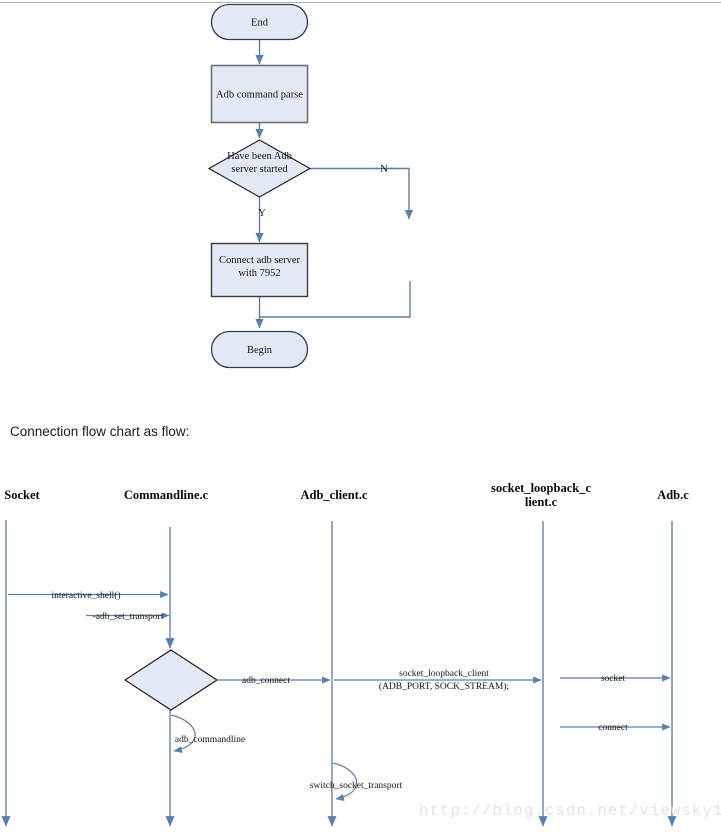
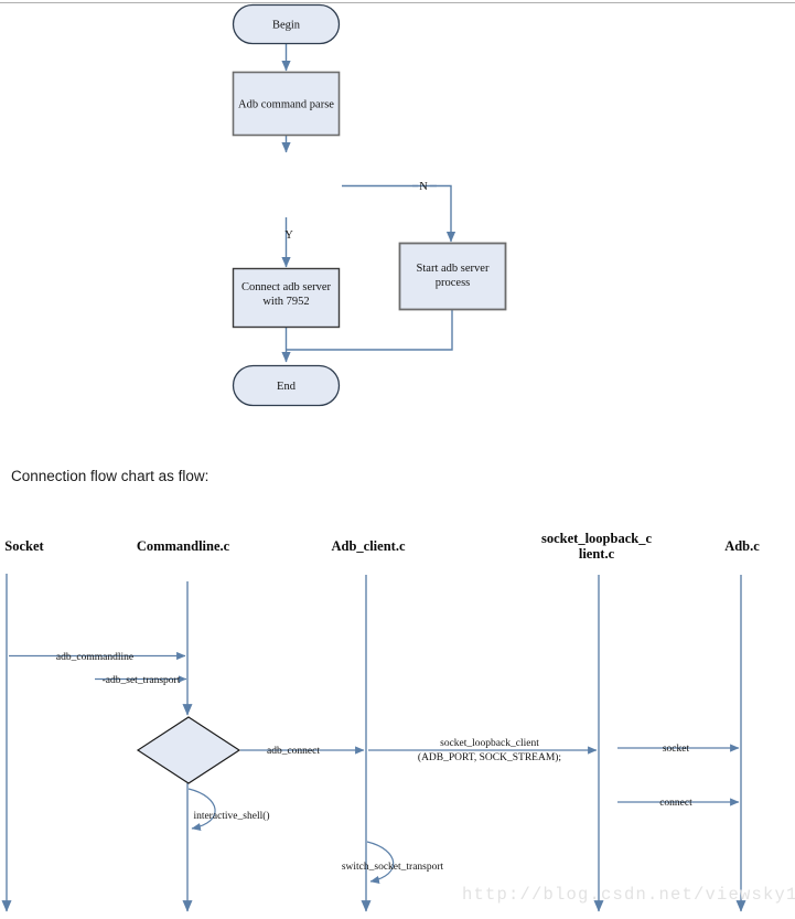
- End
+ Begin
  Adb command parse
- Have been Adb
- server started
  N
  Y
  Connect adb server
  with 7952
+ Start adb server
+ process
- Begin
+ End
  Socket
  Commandline.c
  Adb_client.c
  socket_loopback_c
  lient.c
  Adb.c
- interactive_shell()
+ adb_commandline
  -adb_set_transport
  adb_connect
  socket_loopback_client
  (ADB_PORT, SOCK_STREAM);
  socket
  connect
- adb_commandline
+ interactive_shell()
  switch_socket_transport
  Connection flow chart as flow:
  http://blog.csdn.net/viewsky1
